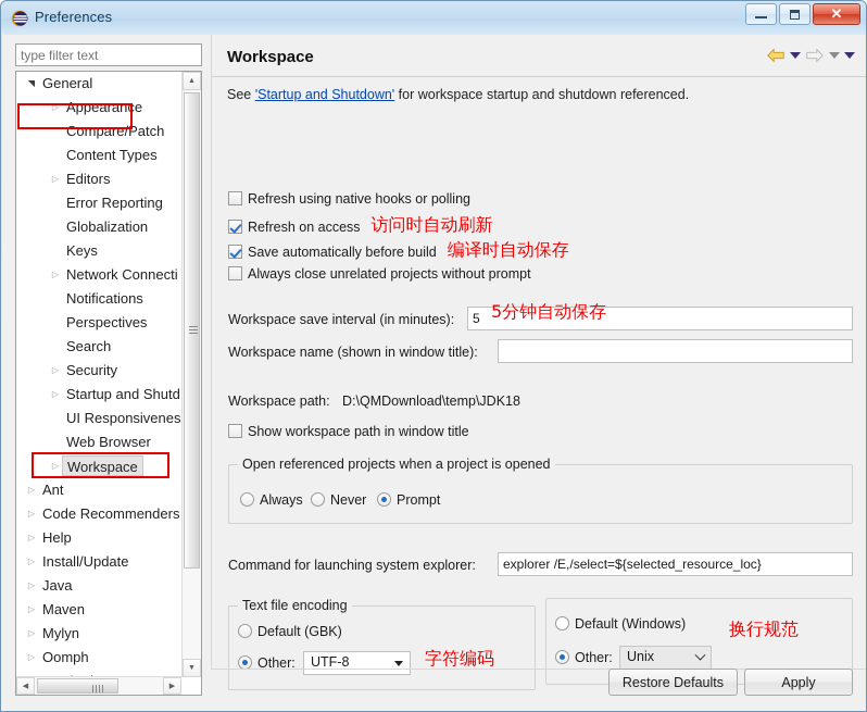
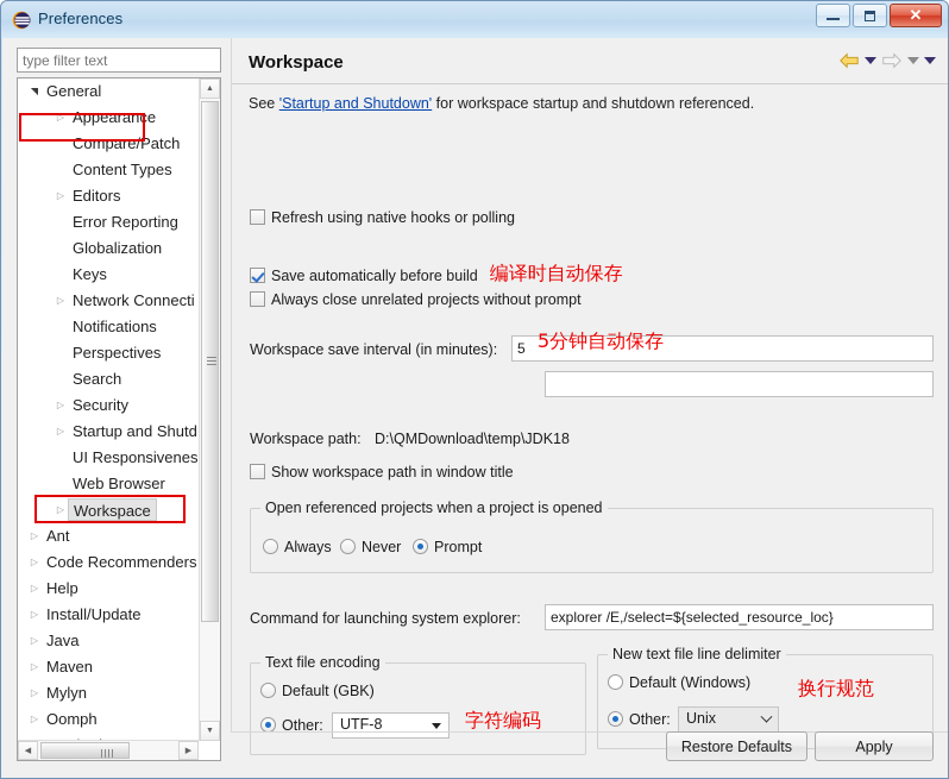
  Preferences
  ✕
  type filter text
  General
  ▷
  Appearance
  Compare/Patch
  Content Types
  ▷
  Editors
  Error Reporting
  Globalization
  Keys
  ▷
  Network Connecti
  Notifications
  Perspectives
  Search
  ▷
  Security
  ▷
  Startup and Shutd
  UI Responsivenes
  Web Browser
  ▷
  Workspace
  ▷
  Ant
  ▷
  Code Recommenders
  ▷
  Help
  ▷
  Install/Update
  ▷
  Java
  ▷
  Maven
  ▷
  Mylyn
  ▷
  Oomph
  Workspace
  See 'Startup and Shutdown' for workspace startup and shutdown referenced.
  Refresh using native hooks or polling
- Refresh on access 访问时自动刷新
  Save automatically before build 编译时自动保存
  Always close unrelated projects without prompt
  Workspace save interval (in minutes):
  5
  5分钟自动保存
- Workspace name (shown in window title):
  Workspace path:
  D:\QMDownload\temp\JDK18
  Show workspace path in window title
  Open referenced projects when a project is opened
  Always
  Never
  Prompt
  Command for launching system explorer:
  explorer /E,/select=${selected_resource_loc}
  Text file encoding
  Default (GBK)
  Other:
  UTF-8
  字符编码
+ New text file line delimiter
  Default (Windows)
  Other:
  Unix
  换行规范
  Restore Defaults
  Apply
